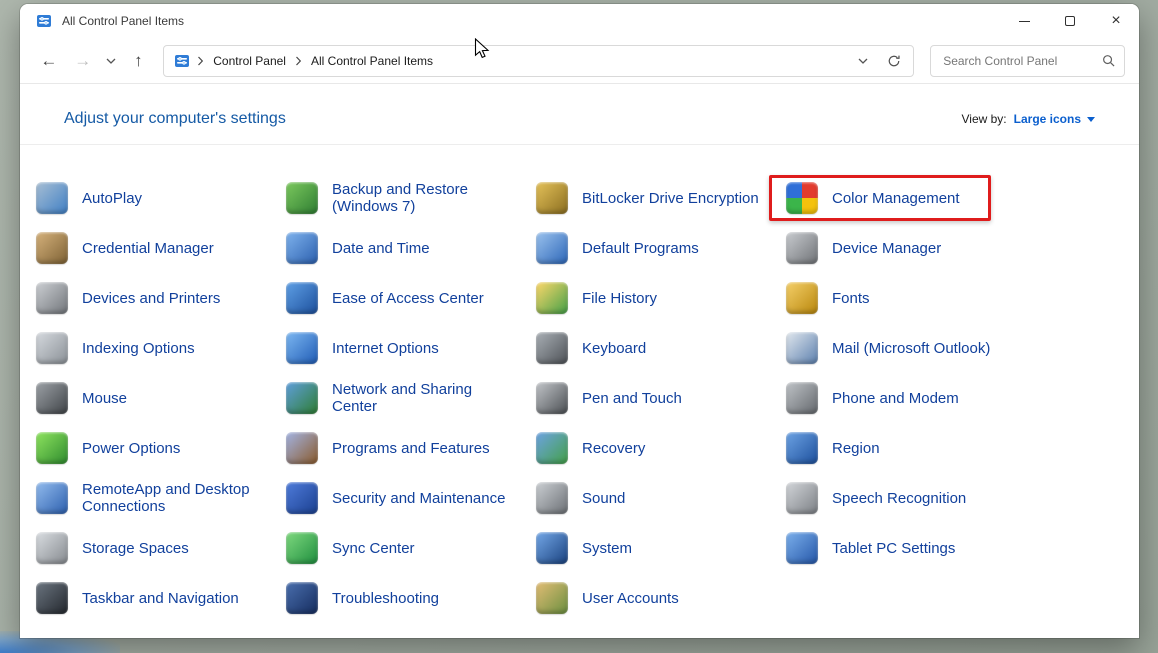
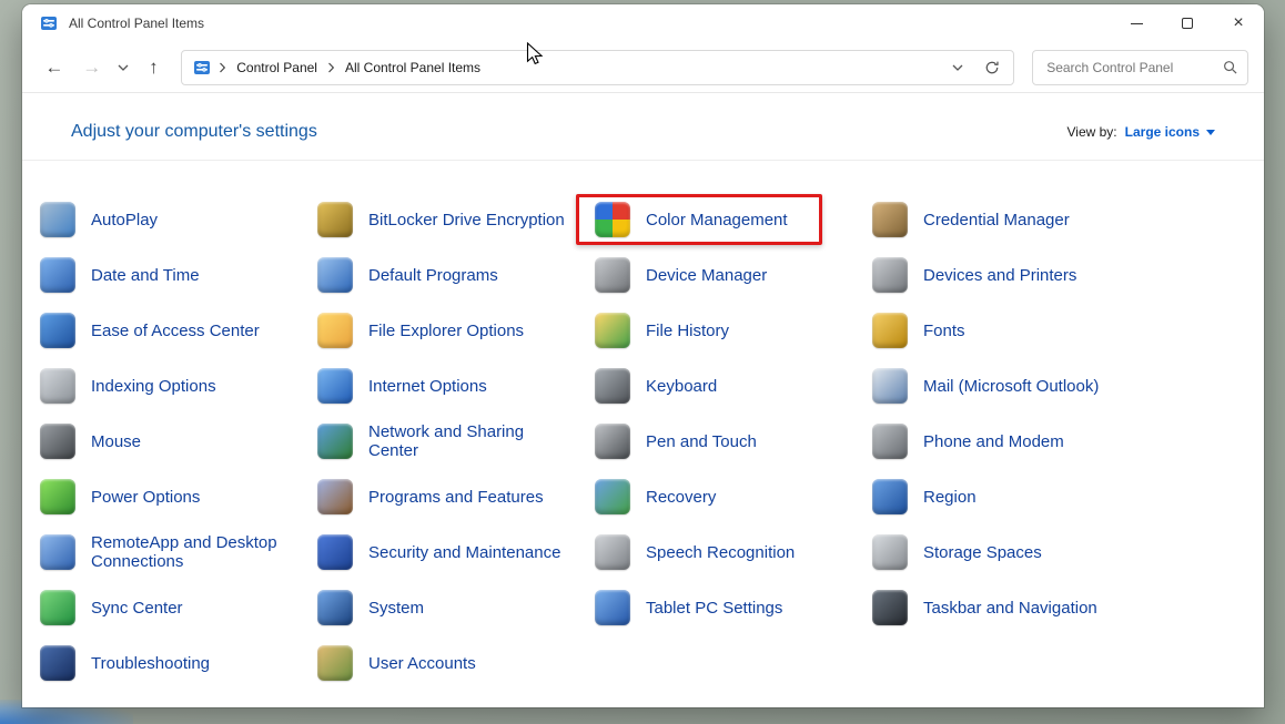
  All Control Panel Items
  ×
  ←
  →
  ↑
  Control Panel
  All Control Panel Items
  Search Control Panel
  Adjust your computer's settings
  View by:
  Large icons
  AutoPlay
- Backup and Restore (Windows 7)
  BitLocker Drive Encryption
  Color Management
  Credential Manager
  Date and Time
  Default Programs
  Device Manager
  Devices and Printers
  Ease of Access Center
+ File Explorer Options
  File History
  Fonts
  Indexing Options
  Internet Options
  Keyboard
  Mail (Microsoft Outlook)
  Mouse
  Network and Sharing Center
  Pen and Touch
  Phone and Modem
  Power Options
  Programs and Features
  Recovery
  Region
  RemoteApp and Desktop Connections
  Security and Maintenance
- Sound
  Speech Recognition
  Storage Spaces
  Sync Center
  System
  Tablet PC Settings
  Taskbar and Navigation
  Troubleshooting
  User Accounts
